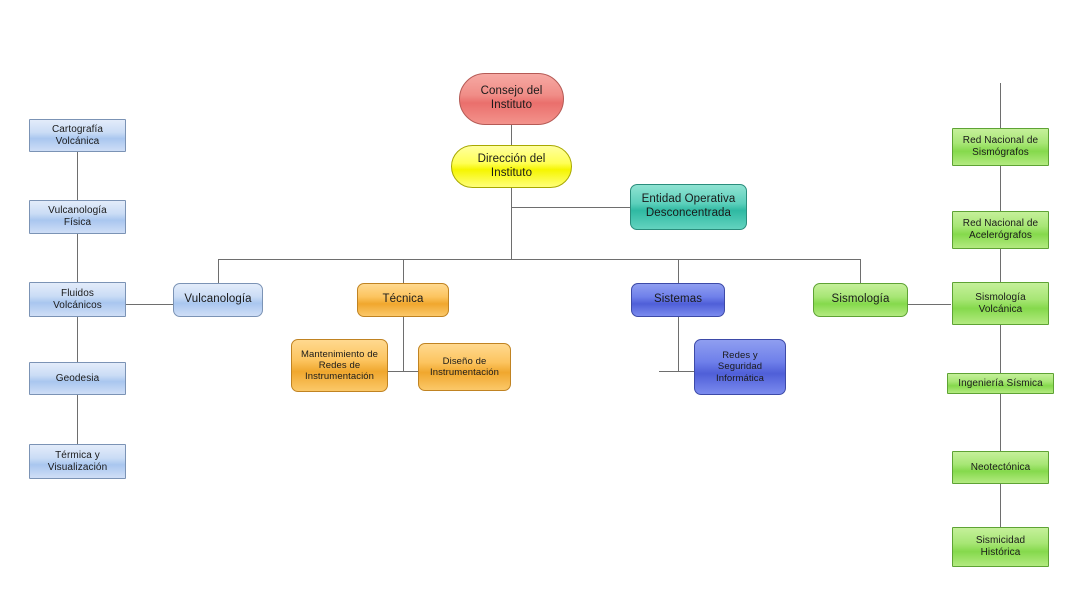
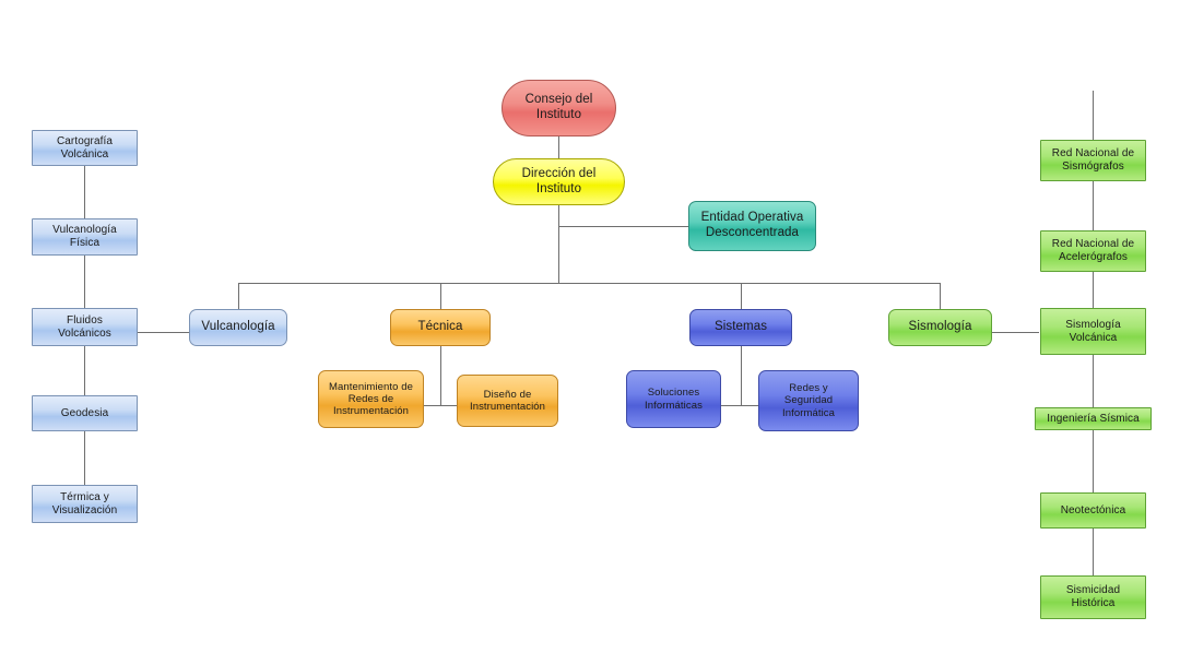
  Consejo del
  Instituto
  Dirección del
  Instituto
  Entidad Operativa
  Desconcentrada
  Vulcanología
  Técnica
  Sistemas
  Sismología
  Cartografía
  Volcánica
  Vulcanología
  Física
  Fluidos
  Volcánicos
  Geodesia
  Térmica y
  Visualización
  Mantenimiento de
  Redes de
  Instrumentación
  Diseño de
  Instrumentación
+ Soluciones
+ Informáticas
  Redes y
  Seguridad
  Informática
  Red Nacional de
  Sismógrafos
  Red Nacional de
  Acelerógrafos
  Sismología
  Volcánica
  Ingeniería Sísmica
  Neotectónica
  Sismicidad
  Histórica
